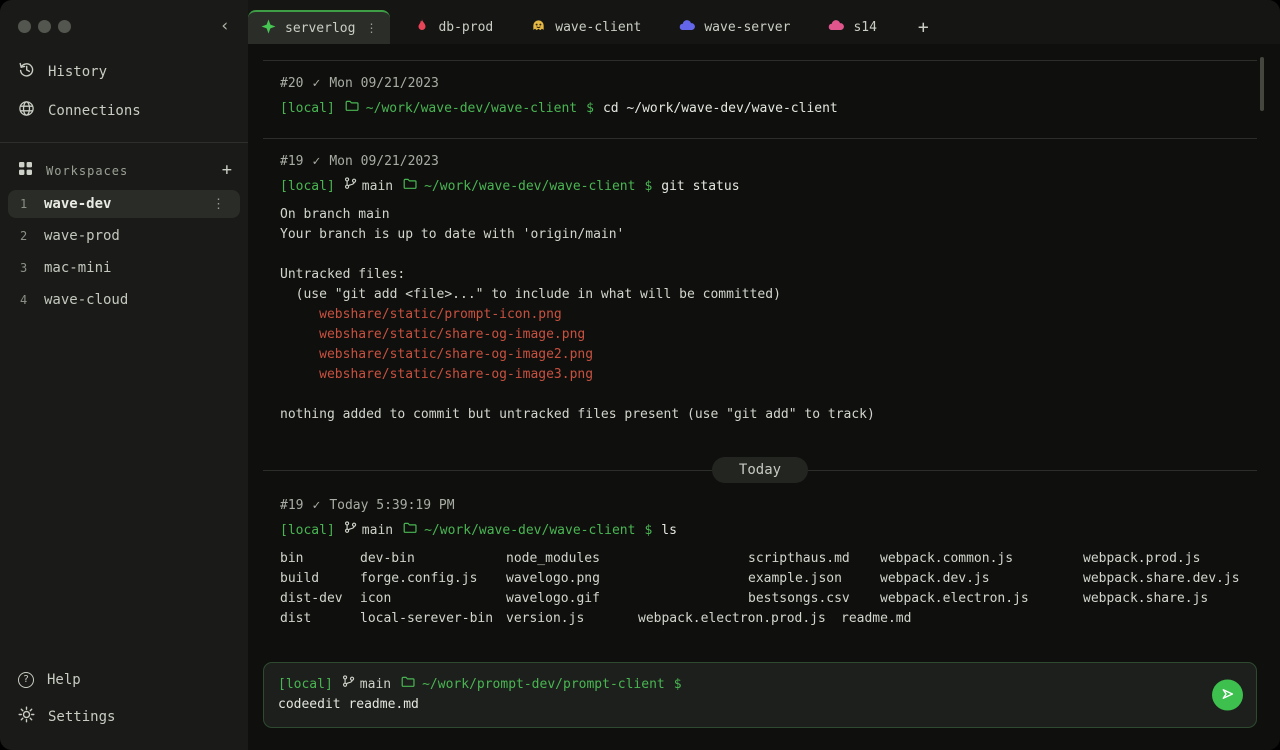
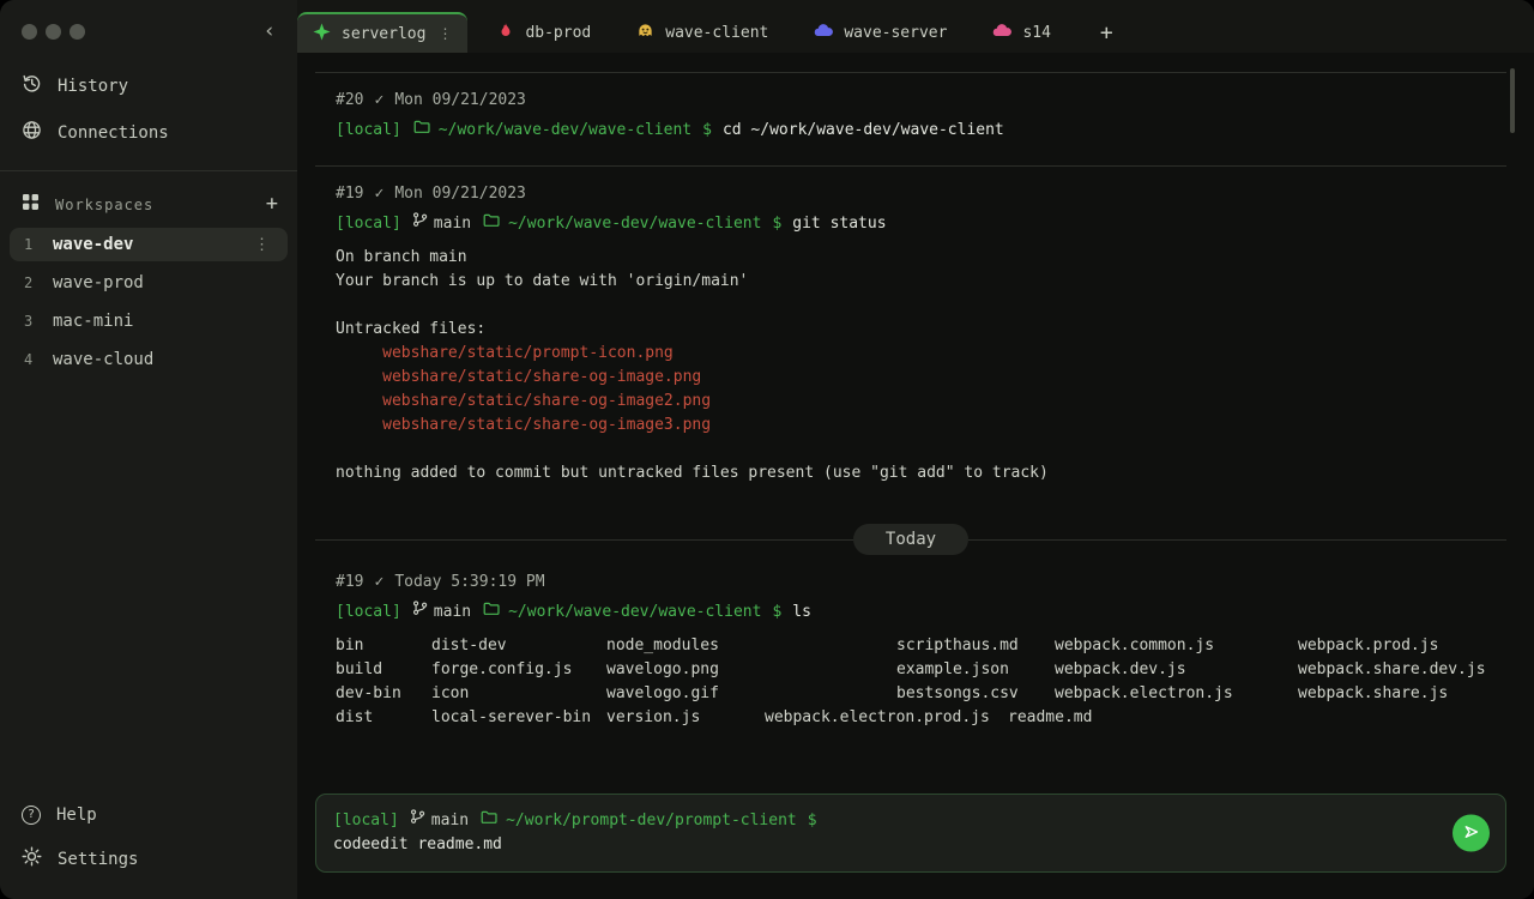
  ‹
  History
  Connections
  Workspaces
  +
  1
  wave-dev
  ⋮
  2
  wave-prod
  3
  mac-mini
  4
  wave-cloud
  ?
  Help
  Settings
  serverlog
  ⋮
  db-prod
  wave-client
  wave-server
  s14
  +
  #20
  ✓
  Mon 09/21/2023
  [local]
  ~/work/wave-dev/wave-client
  $
  cd ~/work/wave-dev/wave-client
  #19
  ✓
  Mon 09/21/2023
  [local]
  main
  ~/work/wave-dev/wave-client
  $
  git status
  On branch main
  Your branch is up to date with 'origin/main'
  Untracked files:
- (use "git add <file>..." to include in what will be committed)
  webshare/static/prompt-icon.png
  webshare/static/share-og-image.png
  webshare/static/share-og-image2.png
  webshare/static/share-og-image3.png
  nothing added to commit but untracked files present (use "git add" to track)
  Today
  #19
  ✓
  Today 5:39:19 PM
  [local]
  main
  ~/work/wave-dev/wave-client
  $
  ls
  bin
- dev-bin
+ dist-dev
  node_modules
  scripthaus.md
  webpack.common.js
  webpack.prod.js
  build
  forge.config.js
  wavelogo.png
  example.json
  webpack.dev.js
  webpack.share.dev.js
- dist-dev
+ dev-bin
  icon
  wavelogo.gif
  bestsongs.csv
  webpack.electron.js
  webpack.share.js
  dist
  local-serever-bin
  version.js
  webpack.electron.prod.js
  readme.md
  [local]
  main
  ~/work/prompt-dev/prompt-client
  $
  codeedit readme.md
